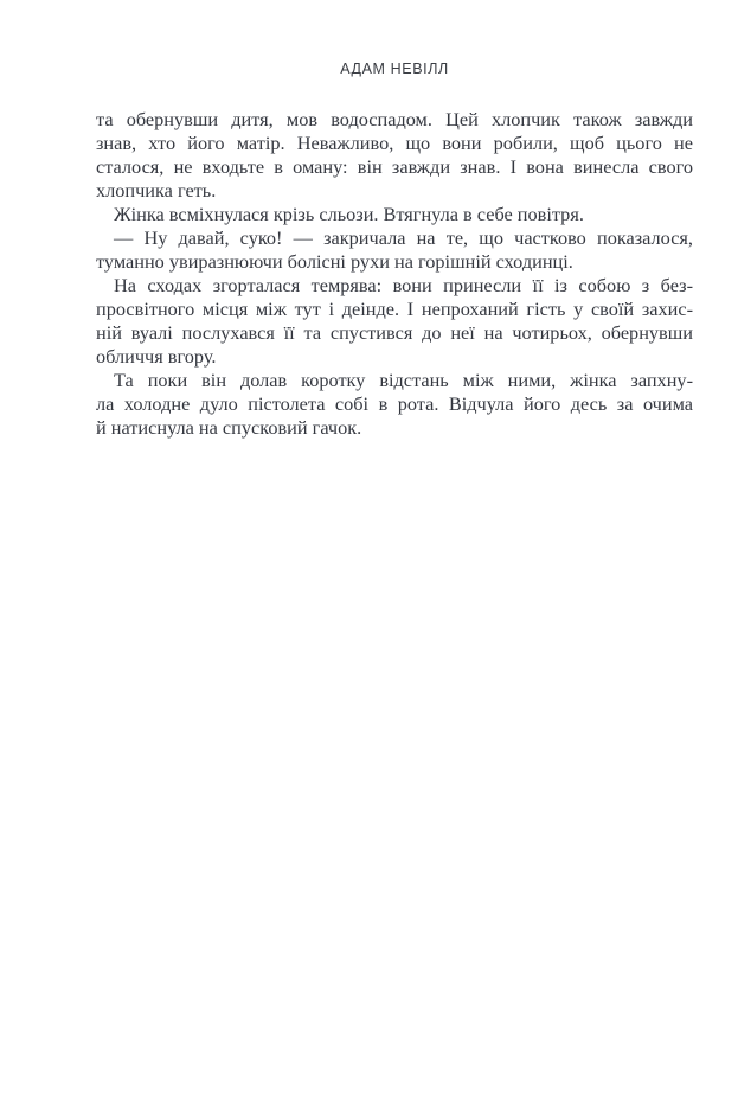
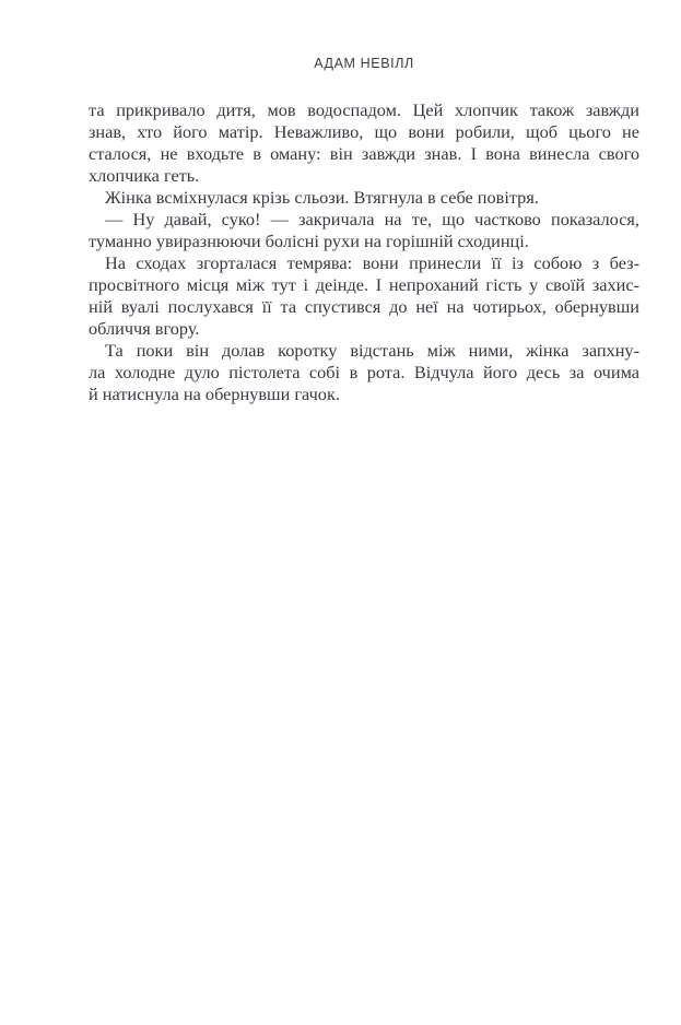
  АДАМ НЕВІЛЛ
- та обернувши дитя, мов водоспадом. Цей хлопчик також завжди
+ та прикривало дитя, мов водоспадом. Цей хлопчик також завжди
  знав, хто його матір. Неважливо, що вони робили, щоб цього не
  сталося, не входьте в оману: він завжди знав. І вона винесла свого
  хлопчика геть.
  Жінка всміхнулася крізь сльози. Втягнула в себе повітря.
  — Ну давай, суко! — закричала на те, що частково показалося,
  туманно увиразнюючи болісні рухи на горішній сходинці.
  На сходах згорталася темрява: вони принесли її із собою з без-
  просвітного місця між тут і деінде. І непроханий гість у своїй захис-
  ній вуалі послухався її та спустився до неї на чотирьох, обернувши
  обличчя вгору.
  Та поки він долав коротку відстань між ними, жінка запхну-
  ла холодне дуло пістолета собі в рота. Відчула його десь за очима
- й натиснула на спусковий гачок.
+ й натиснула на обернувши гачок.
